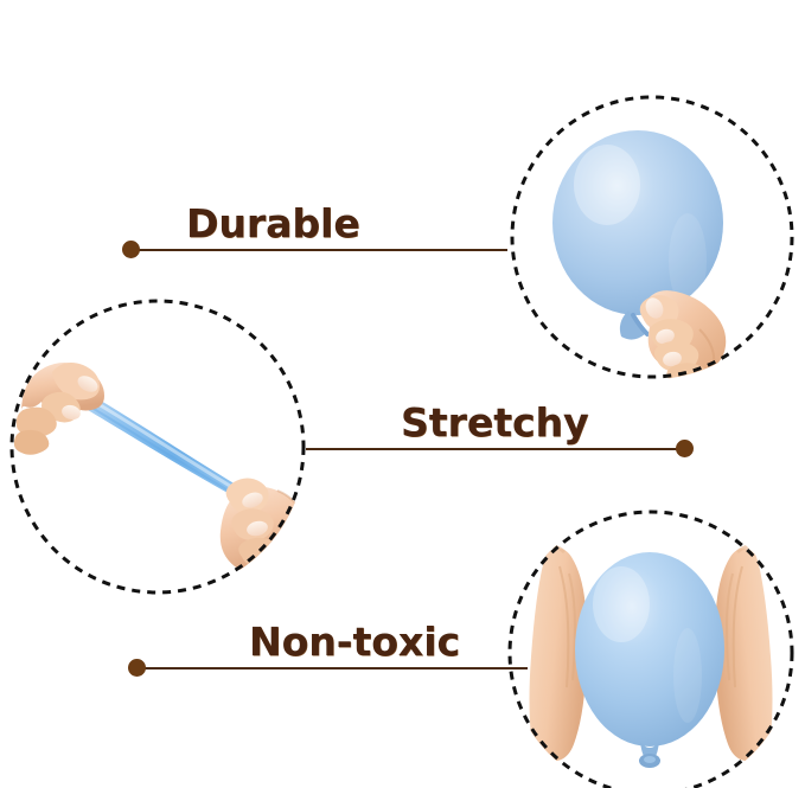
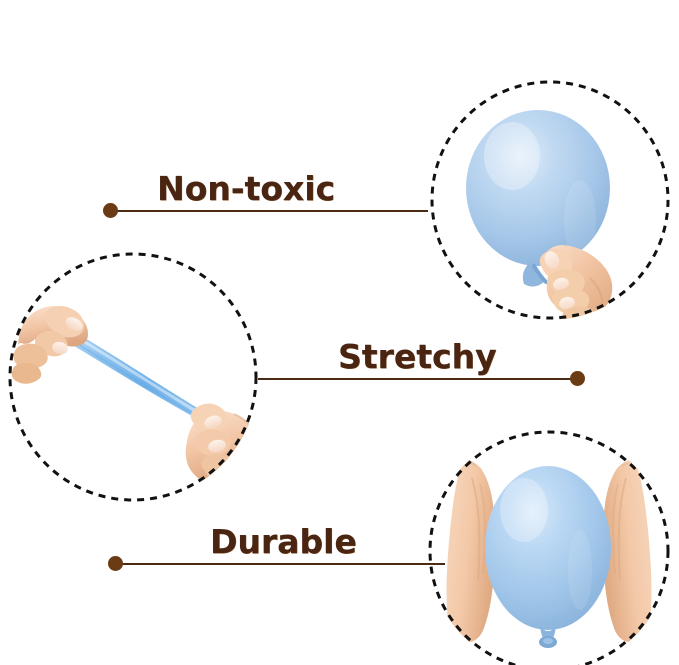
- Durable
+ Non-toxic
  Stretchy
- Non-toxic
+ Durable
